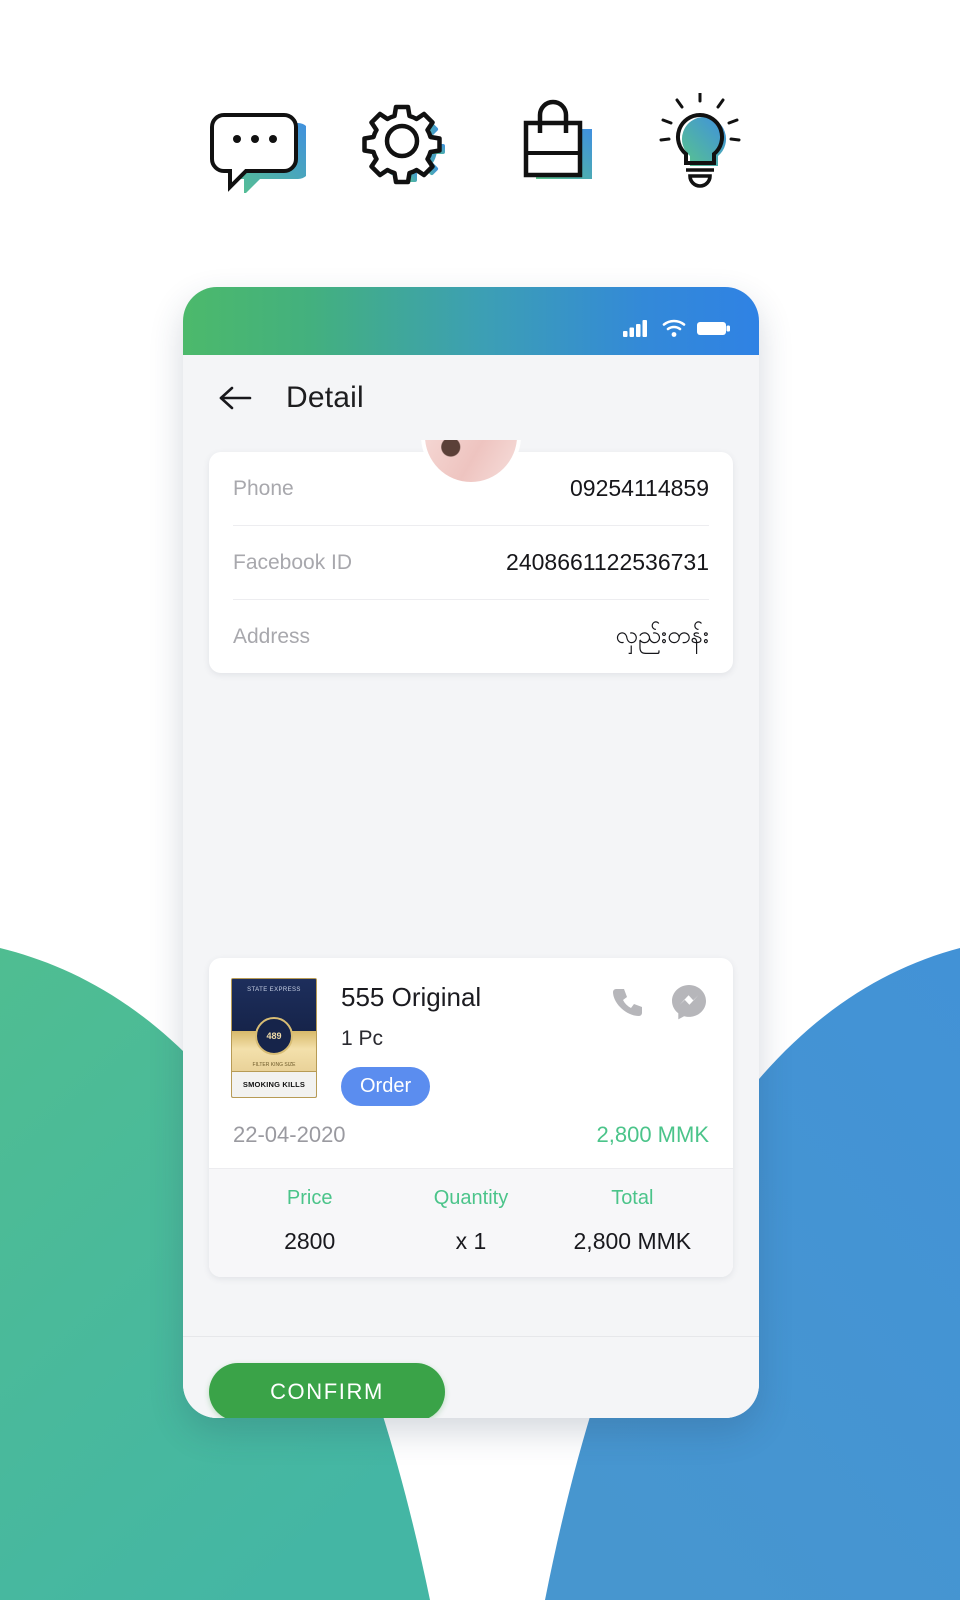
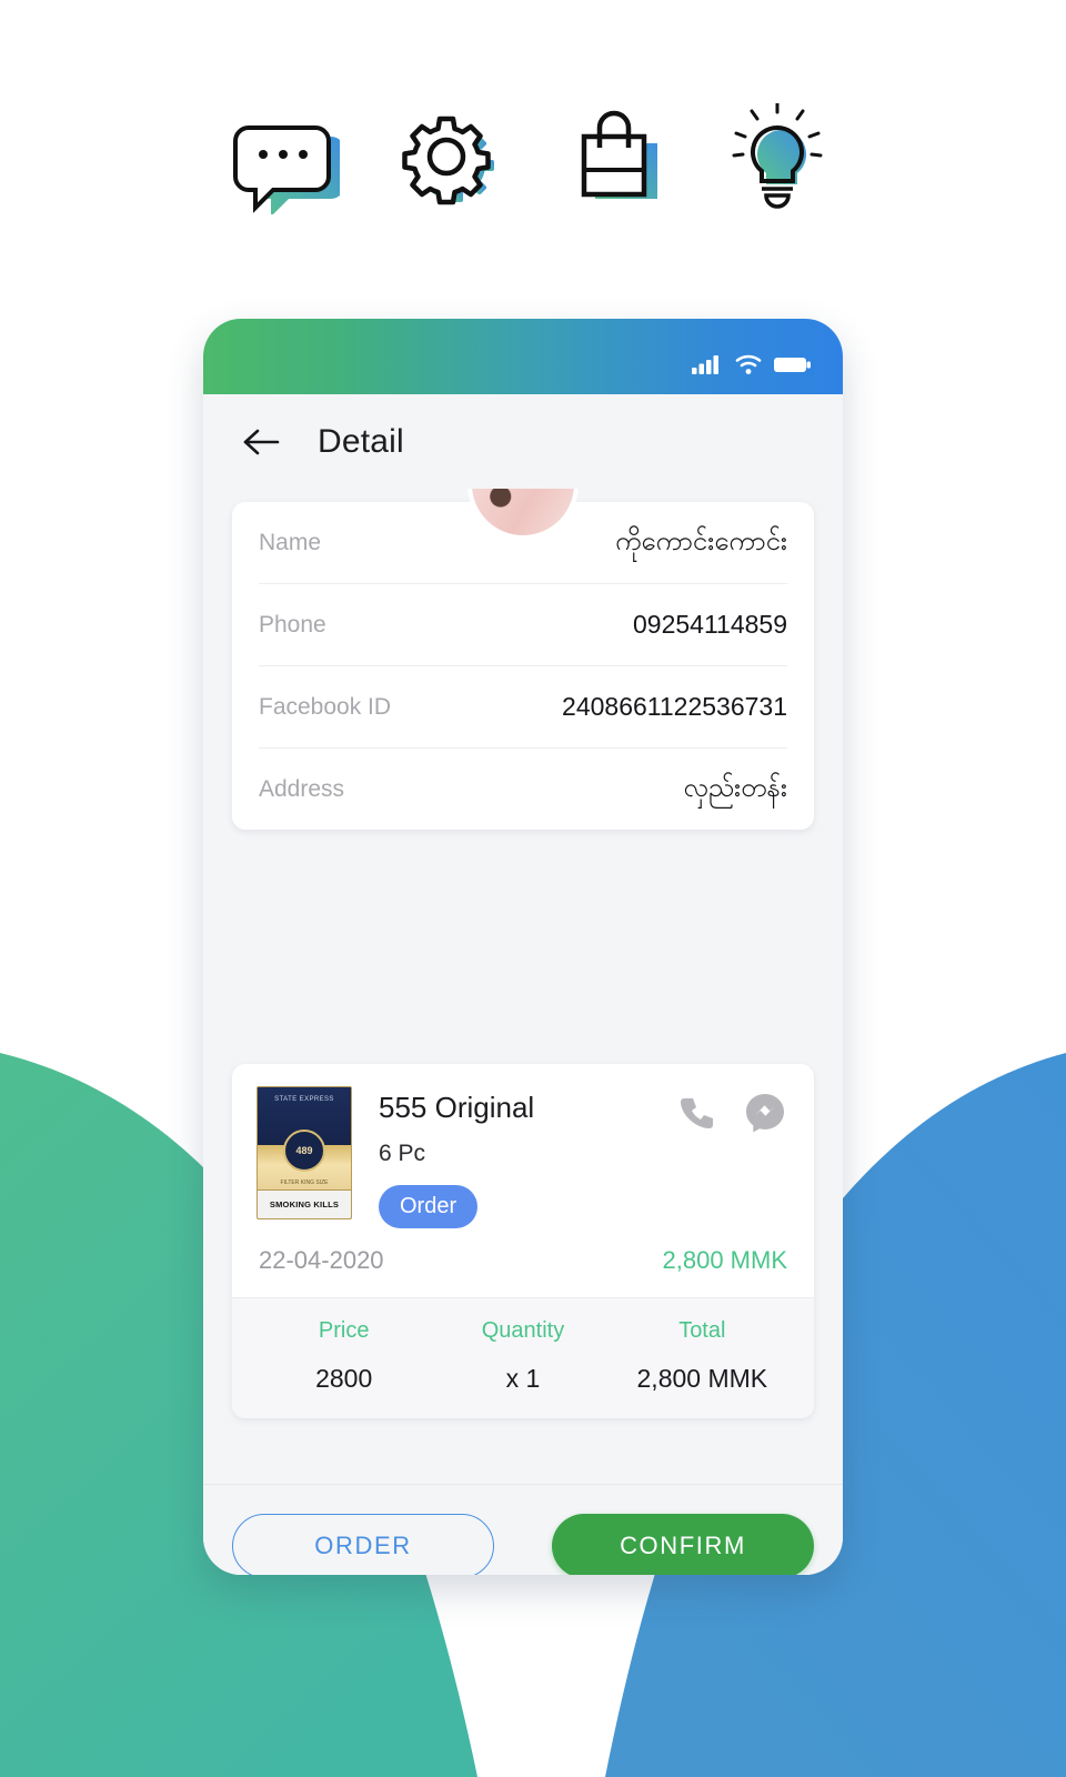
  Detail
+ Name
+ ကိုကောင်းကောင်း
  Phone
  09254114859
  Facebook ID
  2408661122536731
  Address
  လှည်းတန်း
  489
  SMOKING KILLS
  555 Original
- 1 Pc
+ 6 Pc
  Order
  22-04-2020
  2,800 MMK
  Price
  2800
  Quantity
  x 1
  Total
  2,800 MMK
+ ORDER
  CONFIRM
